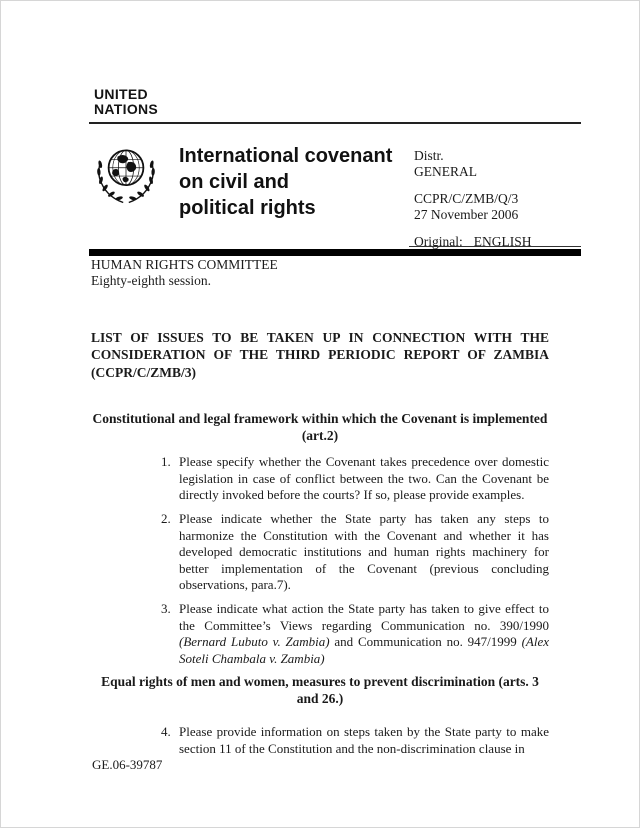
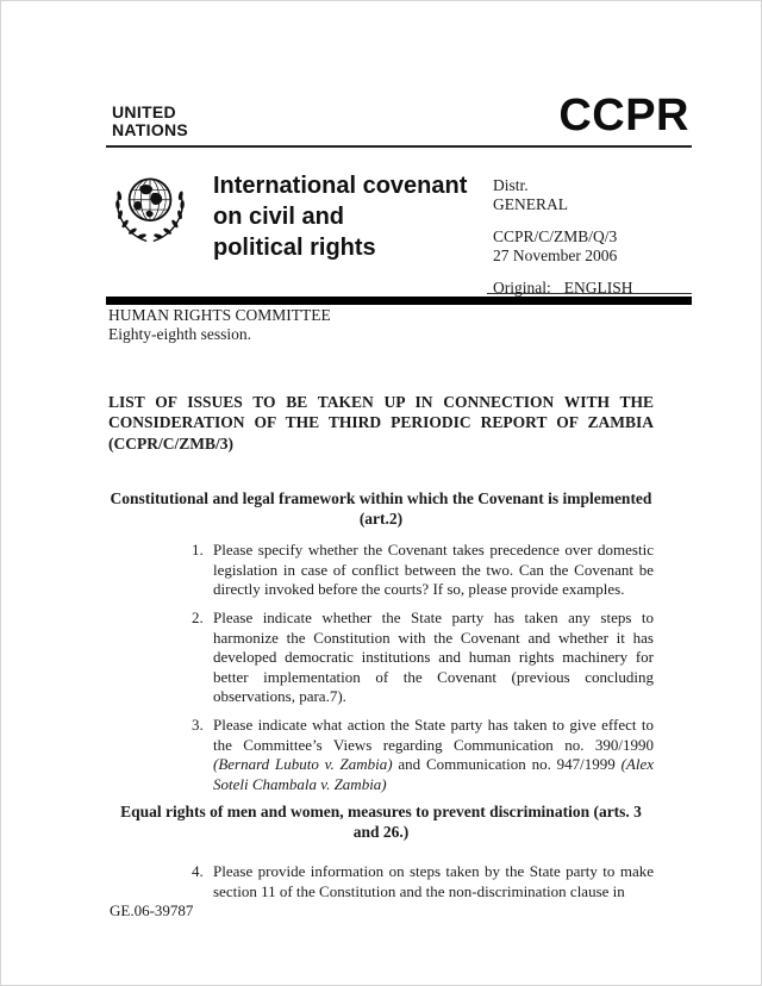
  UNITED
  NATIONS
+ CCPR
  International covenant
  on civil and
  political rights
  Distr.
  GENERAL
  CCPR/C/ZMB/Q/3
  27 November 2006
  Original: ENGLISH
  HUMAN RIGHTS COMMITTEE
  Eighty-eighth session.
  LIST OF ISSUES TO BE TAKEN UP IN CONNECTION WITH THE CONSIDERATION OF THE THIRD PERIODIC REPORT OF ZAMBIA (CCPR/C/ZMB/3)
  Constitutional and legal framework within which the Covenant is implemented
  (art.2)
  1.
  Please specify whether the Covenant takes precedence over domestic legislation in case of conflict between the two. Can the Covenant be directly invoked before the courts? If so, please provide examples.
  2.
  Please indicate whether the State party has taken any steps to harmonize the Constitution with the Covenant and whether it has developed democratic institutions and human rights machinery for better implementation of the Covenant (previous concluding observations, para.7).
  3.
  Please indicate what action the State party has taken to give effect to the Committee’s Views regarding Communication no. 390/1990 (Bernard Lubuto v. Zambia) and Communication no. 947/1999 (Alex Soteli Chambala v. Zambia)
  Equal rights of men and women, measures to prevent discrimination (arts. 3
  and 26.)
  4.
  Please provide information on steps taken by the State party to make section 11 of the Constitution and the non-discrimination clause in
  GE.06-39787
